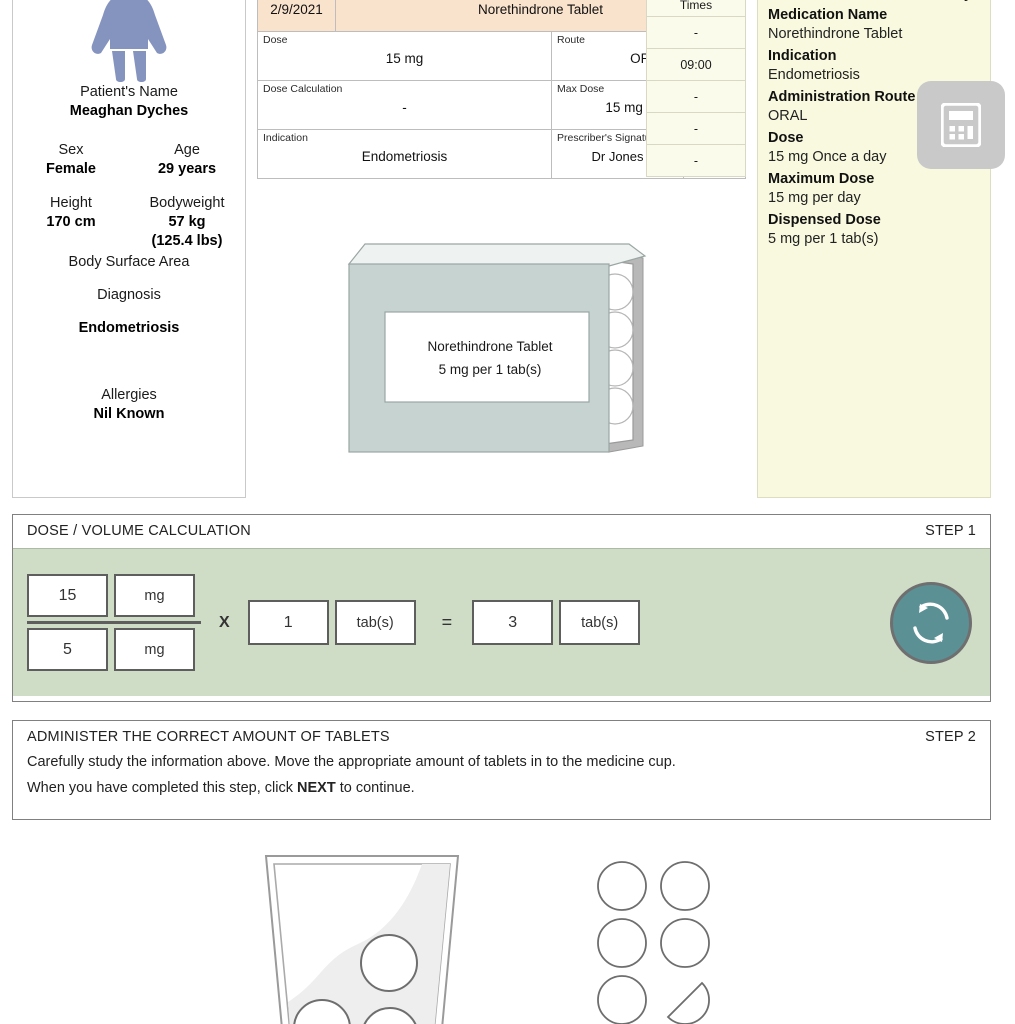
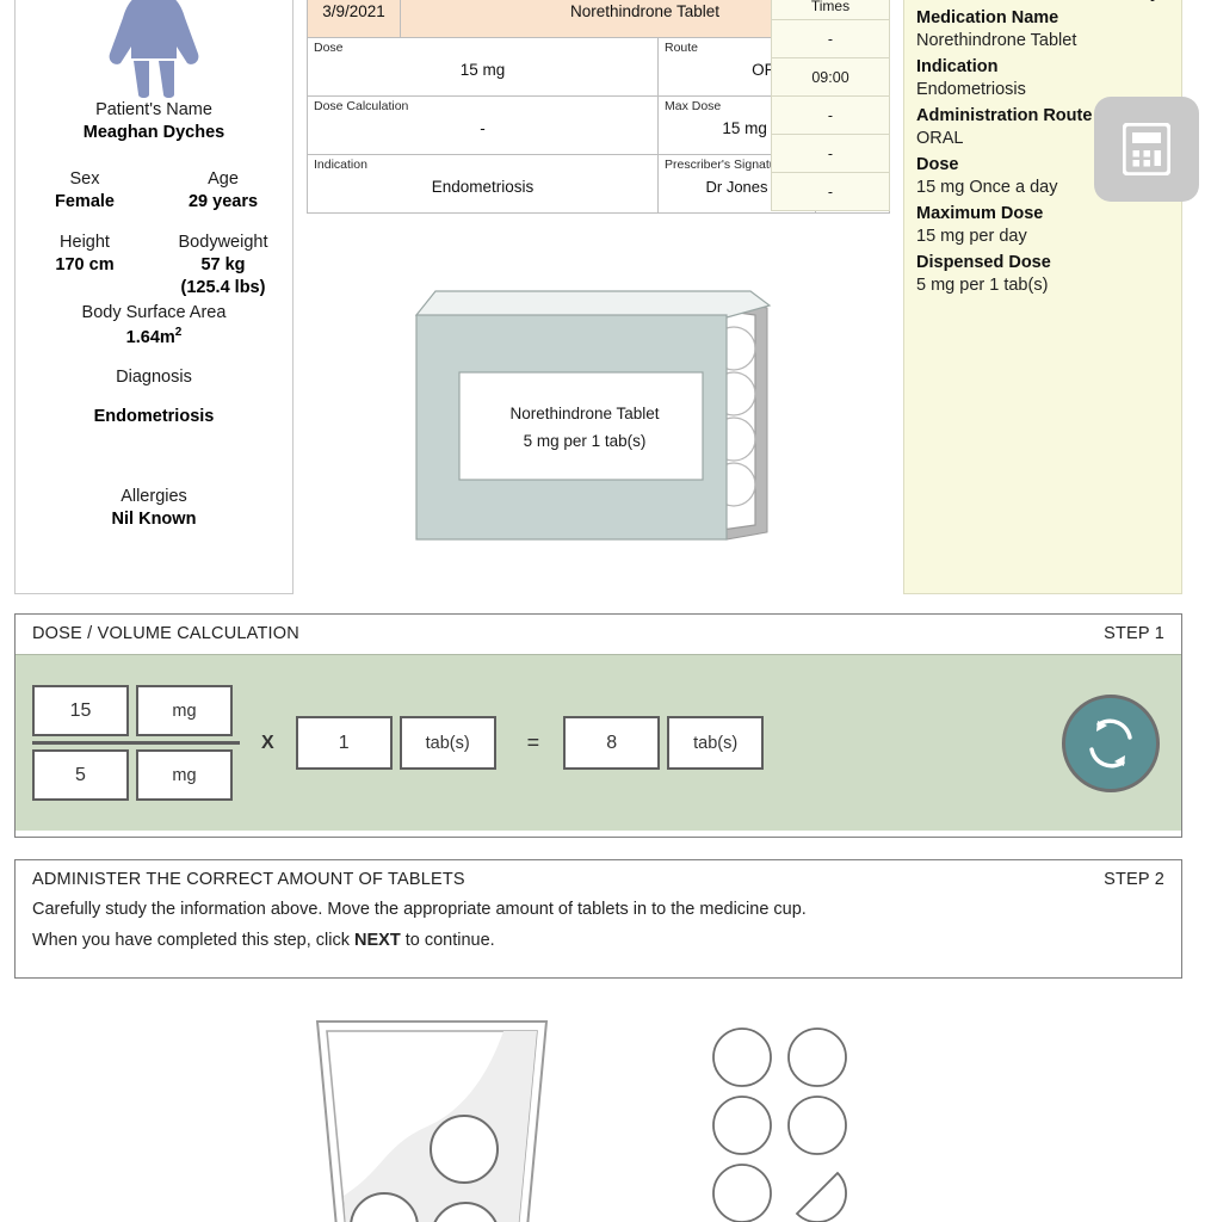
  Patient's Name
  Meaghan Dyches
  Sex
  Female
  Age
  29 years
  Height
  170 cm
  Bodyweight
  57 kg
  (125.4 lbs)
  Body Surface Area
+ 1.64m2
  Diagnosis
  Endometriosis
  Allergies
  Nil Known
- 2/9/2021	Norethindrone Tablet
+ 3/9/2021	Norethindrone Tablet
  Dose 15 mg	Route O
  Dose Calculation -	Max Dose 15 mg
  Indication Endometriosis	Prescriber's Signat Dr Jones
  -
  09:00
  -
  -
  -
  Medication Name
  Norethindrone Tablet
  Indication
  Endometriosis
  Administration Route
  ORAL
  Dose
  15 mg Once a day
  Maximum Dose
  15 mg per day
  Dispensed Dose
  5 mg per 1 tab(s)
  Norethindrone Tablet
  5 mg per 1 tab(s)
  DOSE / VOLUME CALCULATION
  STEP 1
  15
  mg
  5
  mg
  X
  1
  tab(s)
  =
- 3
+ 8
  tab(s)
  ADMINISTER THE CORRECT AMOUNT OF TABLETS
  STEP 2
  Carefully study the information above. Move the appropriate amount of tablets in to the medicine cup.
  When you have completed this step, click NEXT to continue.
